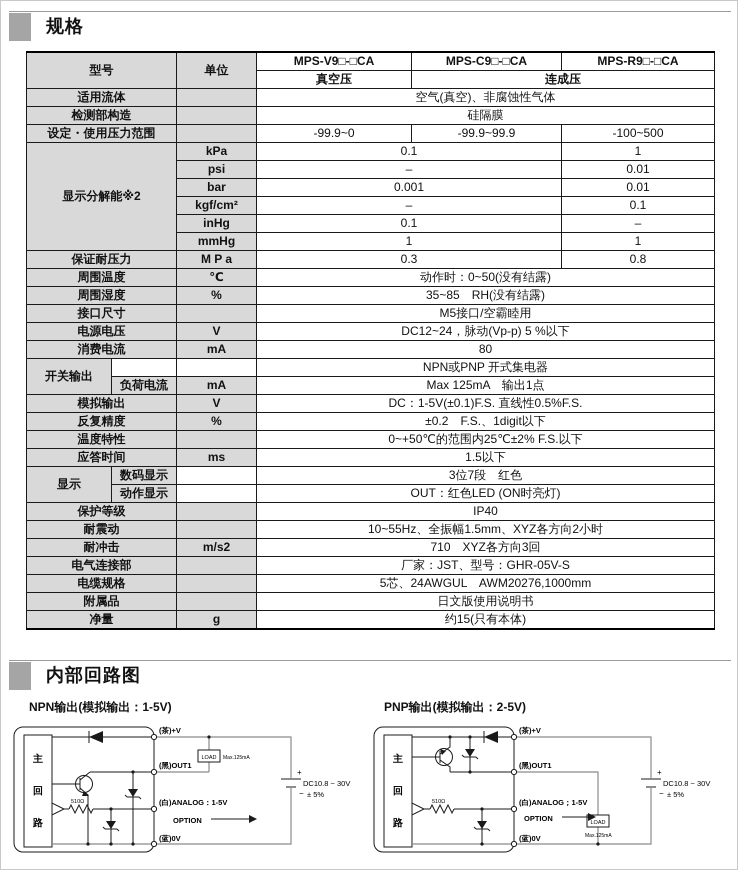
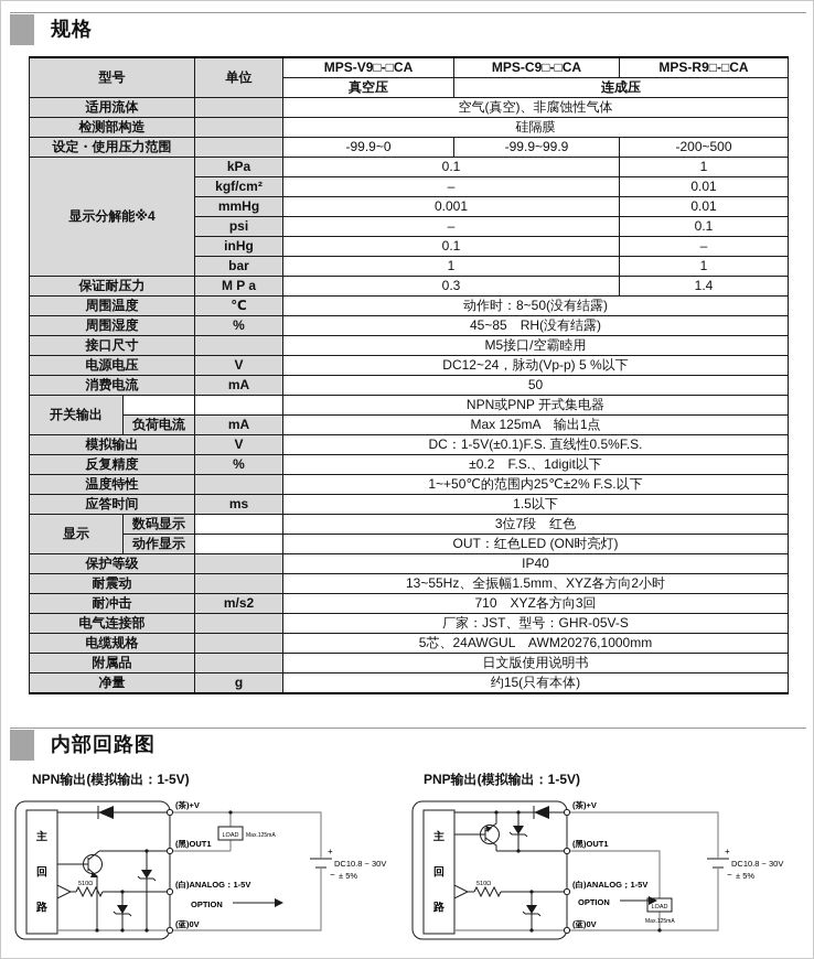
  规格
  型号	单位	MPS-V9□-□CA	MPS-C9□-□CA	MPS-R9□-□CA
  真空压	连成压
  适用流体		空气(真空)、非腐蚀性气体
  检测部构造		硅隔膜
- 设定・使用压力范围		-99.9~0	-99.9~99.9	-100~500
+ 设定・使用压力范围		-99.9~0	-99.9~99.9	-200~500
- 显示分解能※2	kPa	0.1	1
+ 显示分解能※4	kPa	0.1	1
- psi	–	0.01
+ kgf/cm²	–	0.01
- bar	0.001	0.01
+ mmHg	0.001	0.01
- kgf/cm²	–	0.1
+ psi	–	0.1
  inHg	0.1	–
- mmHg	1	1
+ bar	1	1
- 保证耐压力	M P a	0.3	0.8
+ 保证耐压力	M P a	0.3	1.4
- 周围温度	℃	动作时：0~50(没有结露)
+ 周围温度	℃	动作时：8~50(没有结露)
- 周围湿度	%	35~85 RH(没有结露)
+ 周围湿度	%	45~85 RH(没有结露)
  接口尺寸		M5接口/空霸睦用
  电源电压	V	DC12~24，脉动(Vp-p) 5 %以下
- 消费电流	mA	80
+ 消费电流	mA	50
  开关输出			NPN或PNP 开式集电器
  负荷电流	mA	Max 125mA 输出1点
  模拟输出	V	DC：1-5V(±0.1)F.S. 直线性0.5%F.S.
  反复精度	%	±0.2 F.S.、1digit以下
- 温度特性		0~+50℃的范围内25℃±2% F.S.以下
+ 温度特性		1~+50℃的范围内25℃±2% F.S.以下
  应答时间	ms	1.5以下
  显示	数码显示		3位7段 红色
  动作显示		OUT：红色LED (ON时亮灯)
  保护等级		IP40
- 耐震动		10~55Hz、全振幅1.5mm、XYZ各方向2小时
+ 耐震动		13~55Hz、全振幅1.5mm、XYZ各方向2小时
  耐冲击	m/s2	710 XYZ各方向3回
  电气连接部		厂家：JST、型号：GHR-05V-S
  电缆规格		5芯、24AWGUL AWM20276,1000mm
  附属品		日文版使用说明书
  净量	g	约15(只有本体)
  内部回路图
  NPN输出(模拟输出：1-5V)
- PNP输出(模拟输出：2-5V)
+ PNP输出(模拟输出：1-5V)
  主
  回
  路
  +
  DC10.8 ~ 30V
  −
  ± 5%
  (茶)+V
  (黑)OUT1
  (白)ANALOG：1-5V
  OPTION
  (蓝)0V
  主
  回
  路
  +
  DC10.8 ~ 30V
  −
  ± 5%
  (茶)+V
  (黑)OUT1
  (白)ANALOG；1-5V
  OPTION
  (蓝)0V
